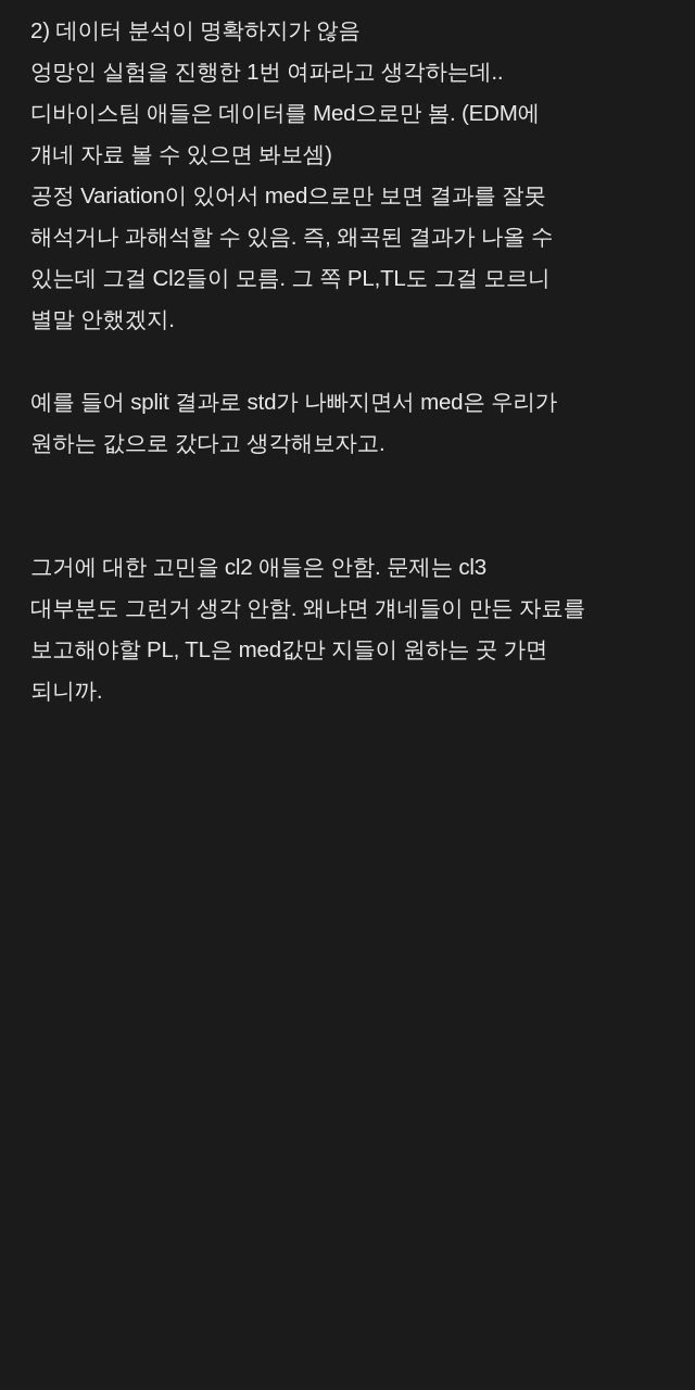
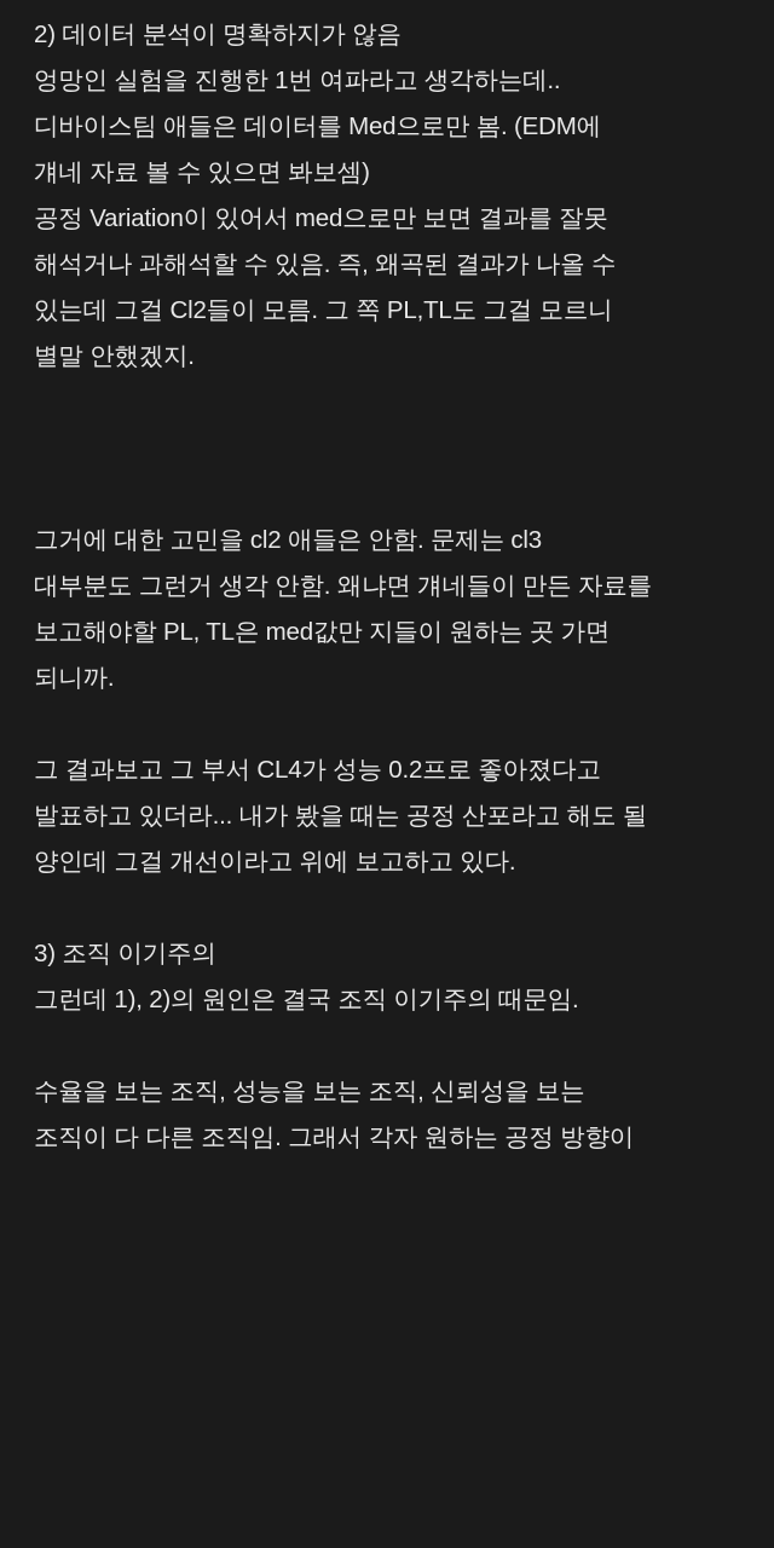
  2) 데이터 분석이 명확하지가 않음
  엉망인 실험을 진행한 1번 여파라고 생각하는데..
  디바이스팀 애들은 데이터를 Med으로만 봄. (EDM에
  걔네 자료 볼 수 있으면 봐보셈)
  공정 Variation이 있어서 med으로만 보면 결과를 잘못
  해석거나 과해석할 수 있음. 즉, 왜곡된 결과가 나올 수
  있는데 그걸 Cl2들이 모름. 그 쪽 PL,TL도 그걸 모르니
  별말 안했겠지.
- 예를 들어 split 결과로 std가 나빠지면서 med은 우리가
- 원하는 값으로 갔다고 생각해보자고.
  그거에 대한 고민을 cl2 애들은 안함. 문제는 cl3
  대부분도 그런거 생각 안함. 왜냐면 걔네들이 만든 자료를
  보고해야할 PL, TL은 med값만 지들이 원하는 곳 가면
  되니까.
+ 그 결과보고 그 부서 CL4가 성능 0.2프로 좋아졌다고
+ 발표하고 있더라... 내가 봤을 때는 공정 산포라고 해도 될
+ 양인데 그걸 개선이라고 위에 보고하고 있다.
+ 3) 조직 이기주의
+ 그런데 1), 2)의 원인은 결국 조직 이기주의 때문임.
+ 수율을 보는 조직, 성능을 보는 조직, 신뢰성을 보는
+ 조직이 다 다른 조직임. 그래서 각자 원하는 공정 방향이
